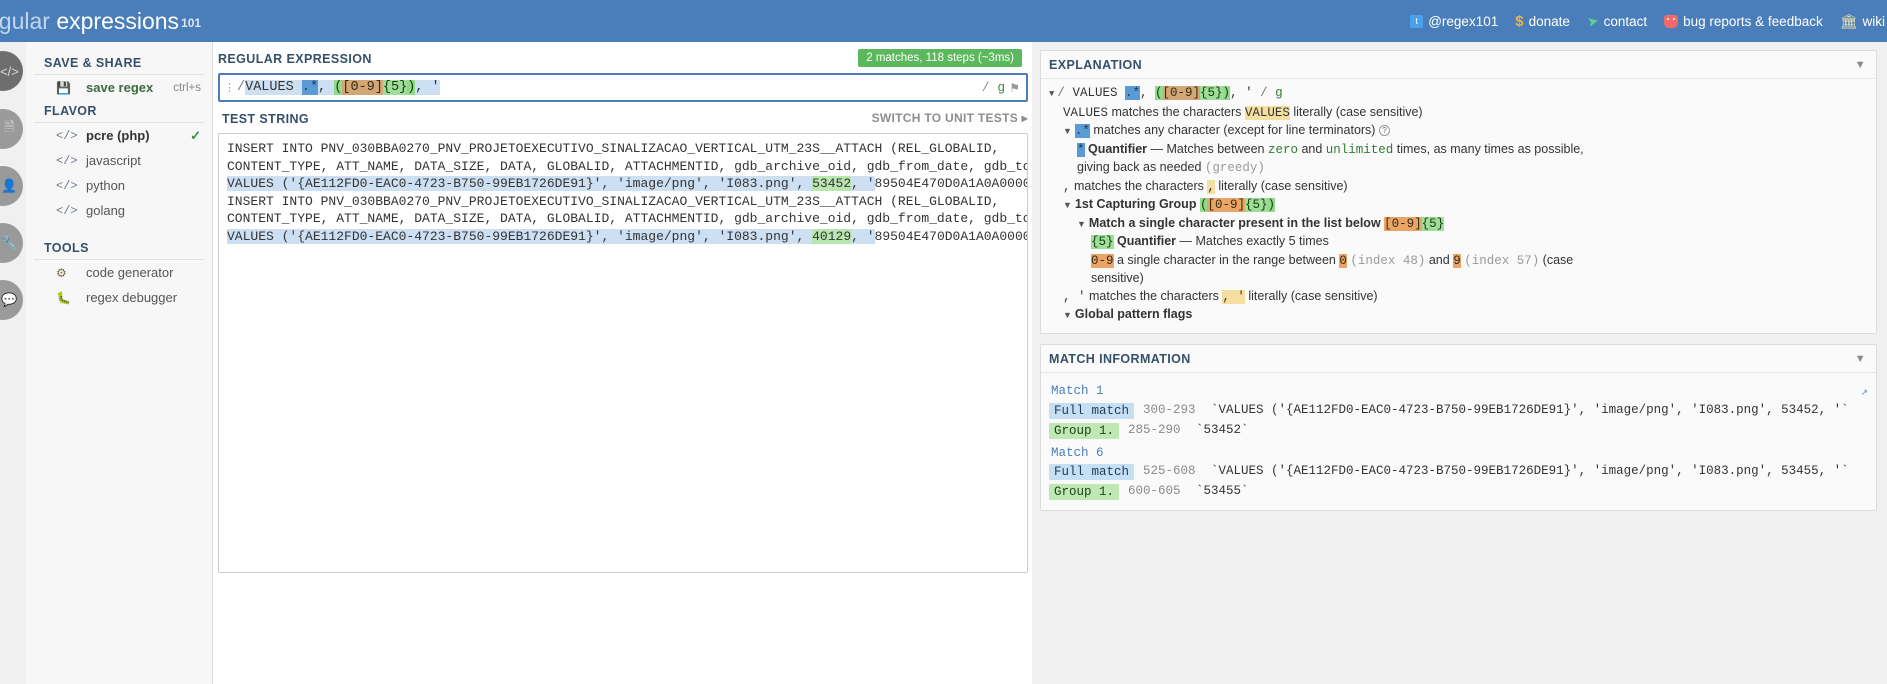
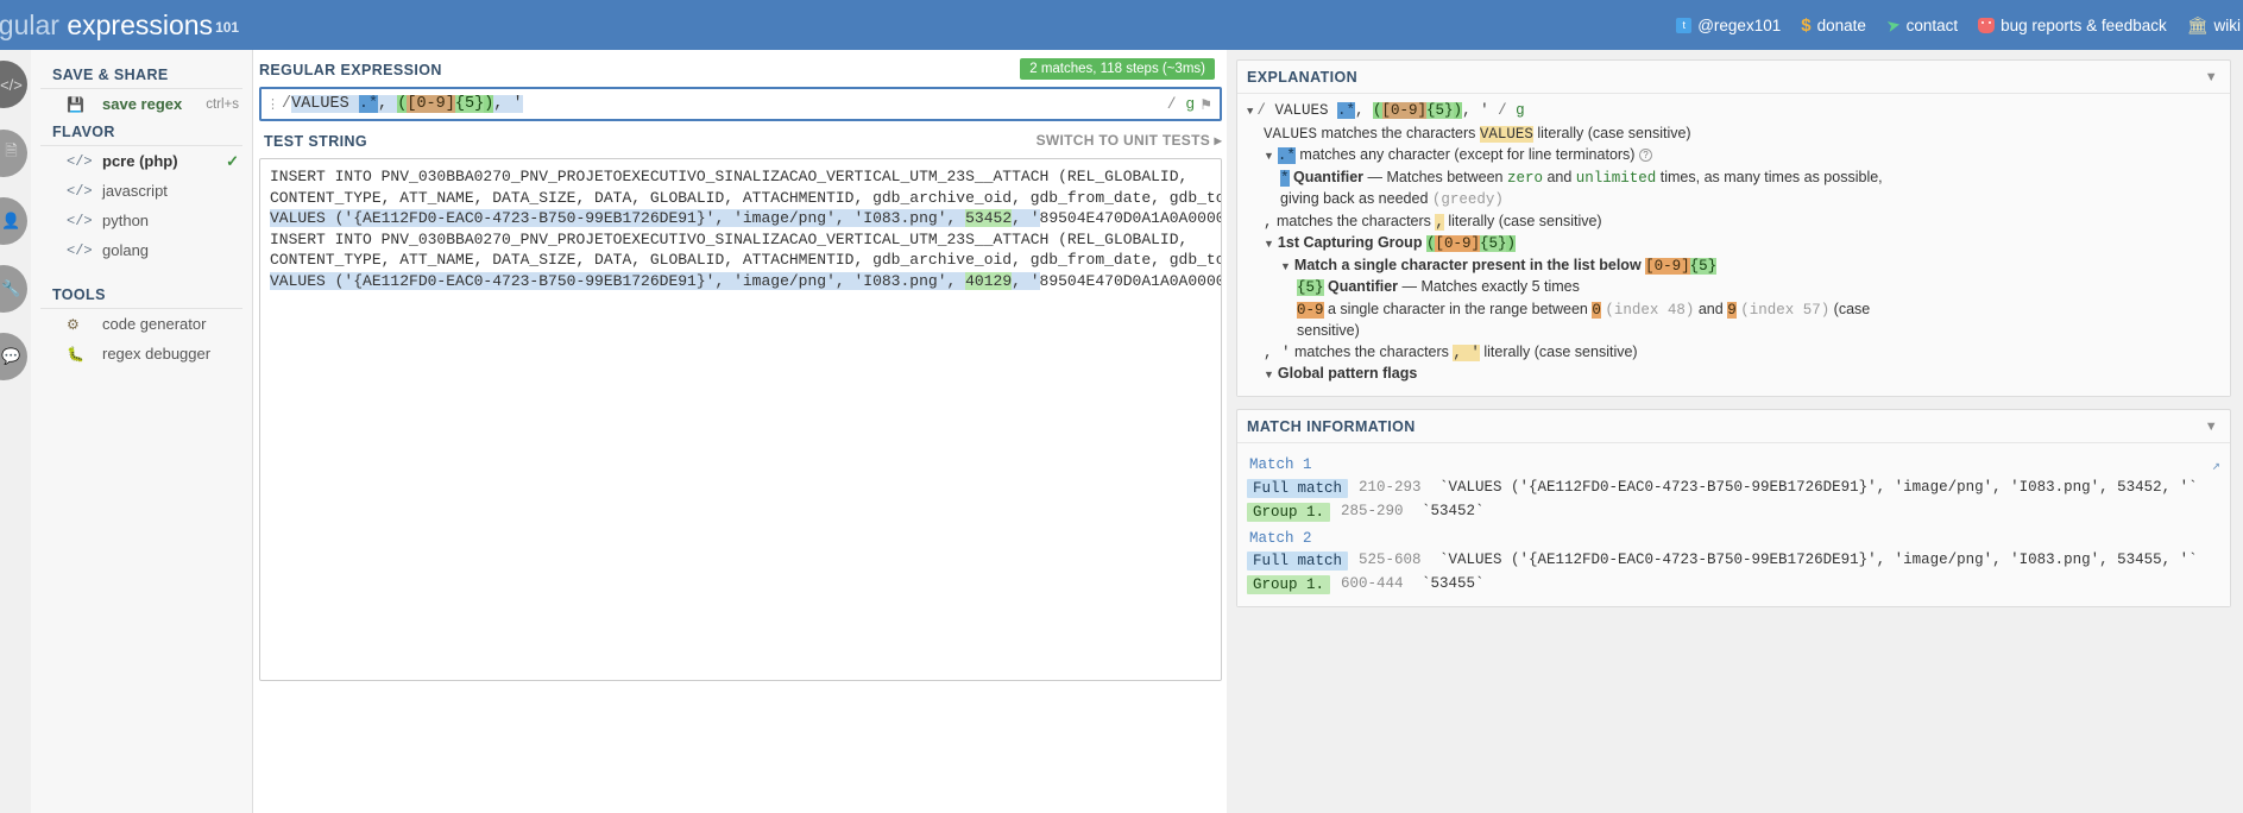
  gular expressions 101
  t
  @regex101
  $
  donate
  contact
  bug reports & feedback
  🏛
  wiki
  </>
  🗎
  👤
  🔧
  💬
  SAVE & SHARE
  💾
  save regex
  ctrl+s
  FLAVOR
  </>
  pcre (php)
  ✓
  </>
  javascript
  </>
  python
  </>
  golang
  TOOLS
  ⚙
  code generator
  🐛
  regex debugger
  REGULAR EXPRESSION
  2 matches, 118 steps (~3ms)
  ⋮
  /VALUES .*, ([0-9]{5}), '
  / g
  ⚑
  TEST STRING
  SWITCH TO UNIT TESTS ▸
  INSERT INTO PNV_030BBA0270_PNV_PROJETOEXECUTIVO_SINALIZACAO_VERTICAL_UTM_23S__ATTACH (REL_GLOBALID,
  CONTENT_TYPE, ATT_NAME, DATA_SIZE, DATA, GLOBALID, ATTACHMENTID, gdb_archive_oid, gdb_from_date, gdb_to
  VALUES ('{AE112FD0-EAC0-4723-B750-99EB1726DE91}', 'image/png', 'I083.png', 53452, '89504E470D0A1A0A0000
  INSERT INTO PNV_030BBA0270_PNV_PROJETOEXECUTIVO_SINALIZACAO_VERTICAL_UTM_23S__ATTACH (REL_GLOBALID,
  CONTENT_TYPE, ATT_NAME, DATA_SIZE, DATA, GLOBALID, ATTACHMENTID, gdb_archive_oid, gdb_from_date, gdb_to
  VALUES ('{AE112FD0-EAC0-4723-B750-99EB1726DE91}', 'image/png', 'I083.png', 40129, '89504E470D0A1A0A0000
  EXPLANATION
  ▼
  ▼ / VALUES .*, ([0-9]{5}), ' / g
  VALUES matches the characters VALUES literally (case sensitive)
  ▼ .* matches any character (except for line terminators) ?
  * Quantifier — Matches between zero and unlimited times, as many times as possible,
  giving back as needed (greedy)
  , matches the characters , literally (case sensitive)
  ▼ 1st Capturing Group ([0-9]{5})
  ▼ Match a single character present in the list below [0-9]{5}
  {5} Quantifier — Matches exactly 5 times
  0-9 a single character in the range between 0 (index 48) and 9 (index 57) (case
  sensitive)
  , ' matches the characters , ' literally (case sensitive)
  ▼ Global pattern flags
  MATCH INFORMATION
  ▼
  Match 1
  ↗
  Full match
- 300-293
+ 210-293
  `VALUES ('{AE112FD0-EAC0-4723-B750-99EB1726DE91}', 'image/png', 'I083.png', 53452, '`
  Group 1.
  285-290
  `53452`
- Match 6
+ Match 2
  Full match
  525-608
  `VALUES ('{AE112FD0-EAC0-4723-B750-99EB1726DE91}', 'image/png', 'I083.png', 53455, '`
  Group 1.
- 600-605
+ 600-444
  `53455`
